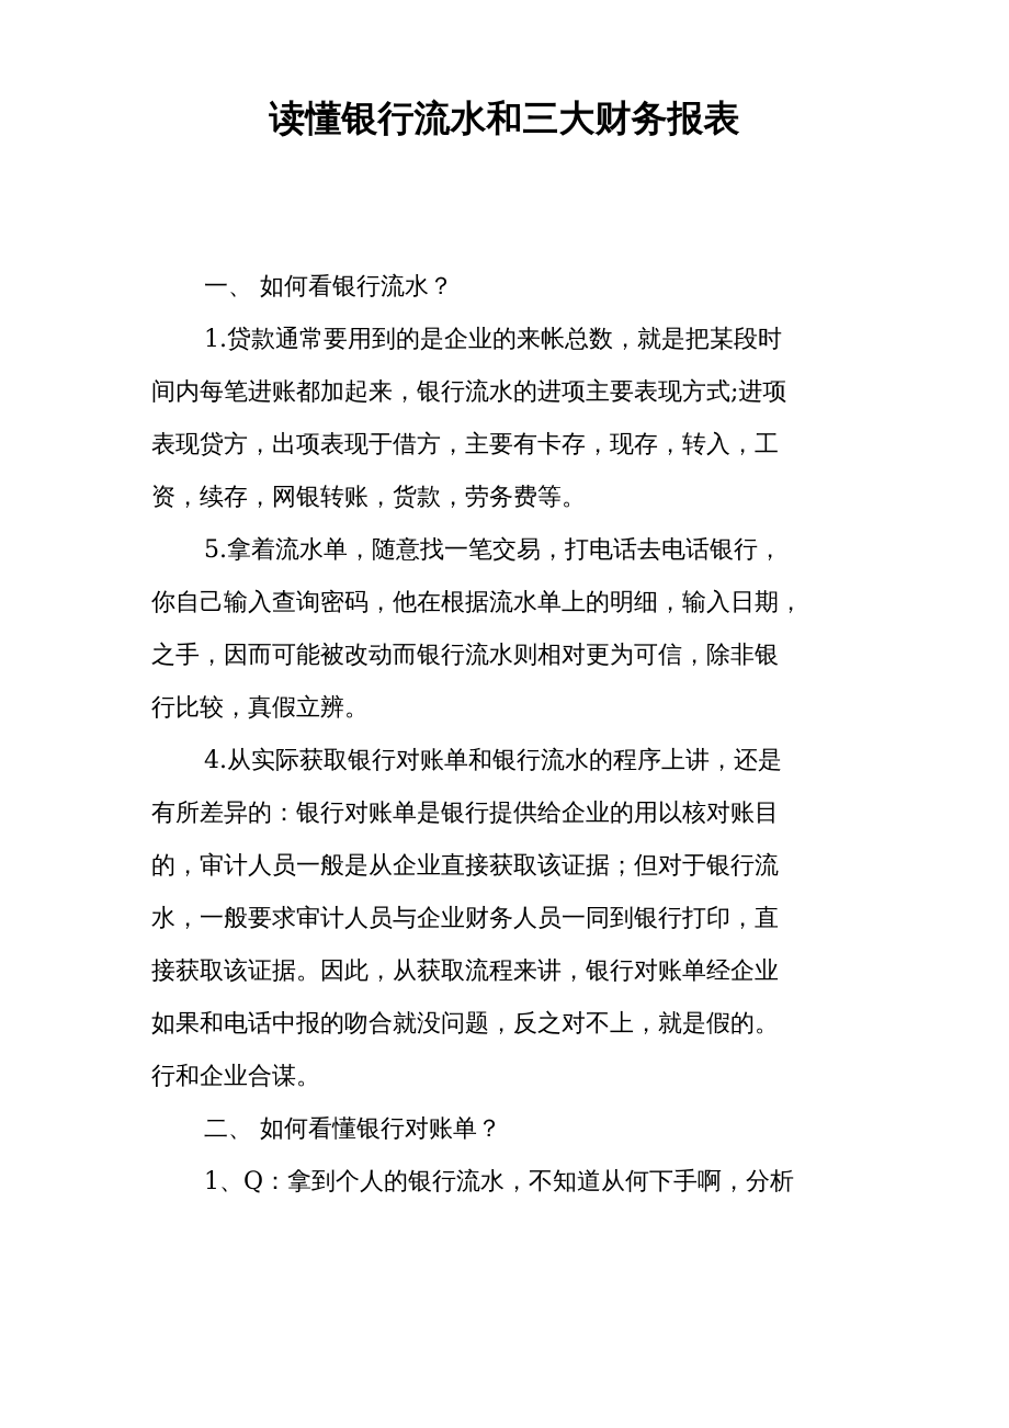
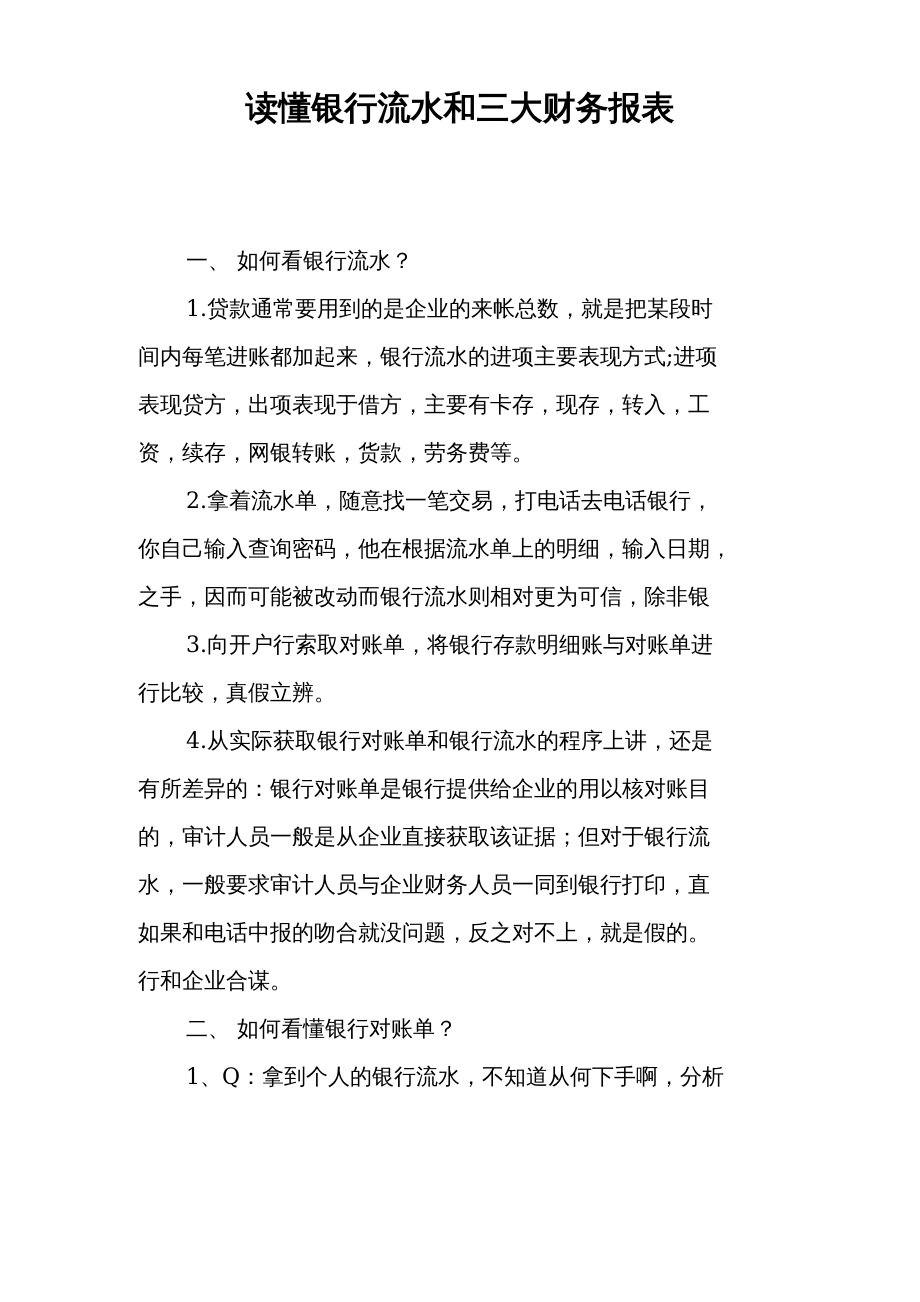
  读懂银行流水和三大财务报表
  一、 如何看银行流水？
  1.贷款通常要用到的是企业的来帐总数，就是把某段时
  间内每笔进账都加起来，银行流水的进项主要表现方式;进项
  表现贷方，出项表现于借方，主要有卡存，现存，转入，工
  资，续存，网银转账，货款，劳务费等。
- 5.拿着流水单，随意找一笔交易，打电话去电话银行，
+ 2.拿着流水单，随意找一笔交易，打电话去电话银行，
  你自己输入查询密码，他在根据流水单上的明细，输入日期，
  之手，因而可能被改动而银行流水则相对更为可信，除非银
+ 3.向开户行索取对账单，将银行存款明细账与对账单进
  行比较，真假立辨。
  4.从实际获取银行对账单和银行流水的程序上讲，还是
  有所差异的：银行对账单是银行提供给企业的用以核对账目
  的，审计人员一般是从企业直接获取该证据；但对于银行流
  水，一般要求审计人员与企业财务人员一同到银行打印，直
- 接获取该证据。因此，从获取流程来讲，银行对账单经企业
  如果和电话中报的吻合就没问题，反之对不上，就是假的。
  行和企业合谋。
  二、 如何看懂银行对账单？
  1、Q：拿到个人的银行流水，不知道从何下手啊，分析
